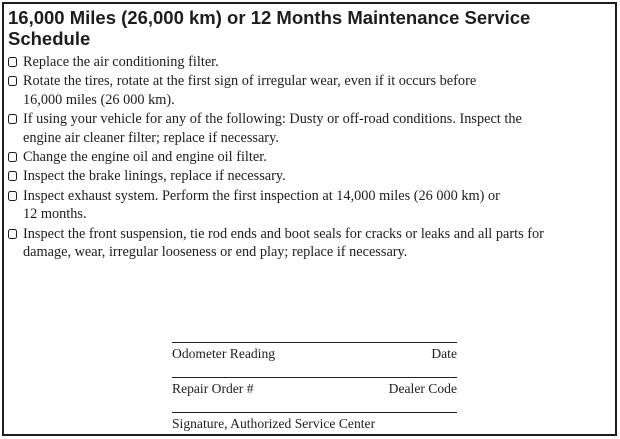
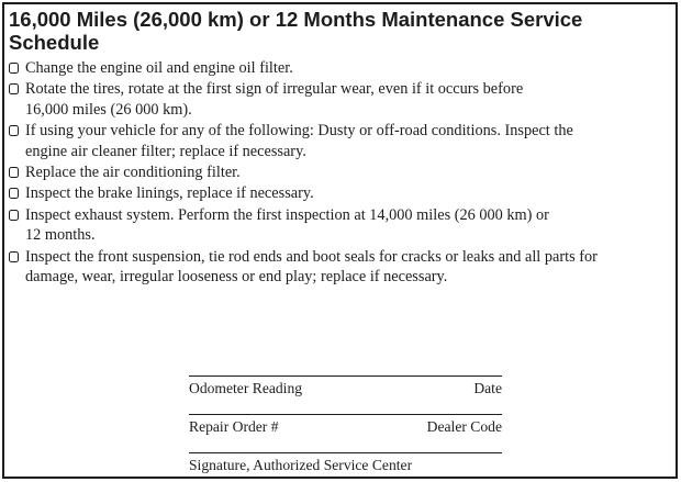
  16,000 Miles (26,000 km) or 12 Months Maintenance Service
  Schedule
- Replace the air conditioning filter.
+ Change the engine oil and engine oil filter.
  Rotate the tires, rotate at the first sign of irregular wear, even if it occurs before
  16,000 miles (26 000 km).
  If using your vehicle for any of the following: Dusty or off-road conditions. Inspect the
  engine air cleaner filter; replace if necessary.
- Change the engine oil and engine oil filter.
+ Replace the air conditioning filter.
  Inspect the brake linings, replace if necessary.
  Inspect exhaust system. Perform the first inspection at 14,000 miles (26 000 km) or
  12 months.
  Inspect the front suspension, tie rod ends and boot seals for cracks or leaks and all parts for
  damage, wear, irregular looseness or end play; replace if necessary.
  Odometer Reading
  Date
  Repair Order #
  Dealer Code
  Signature, Authorized Service Center
